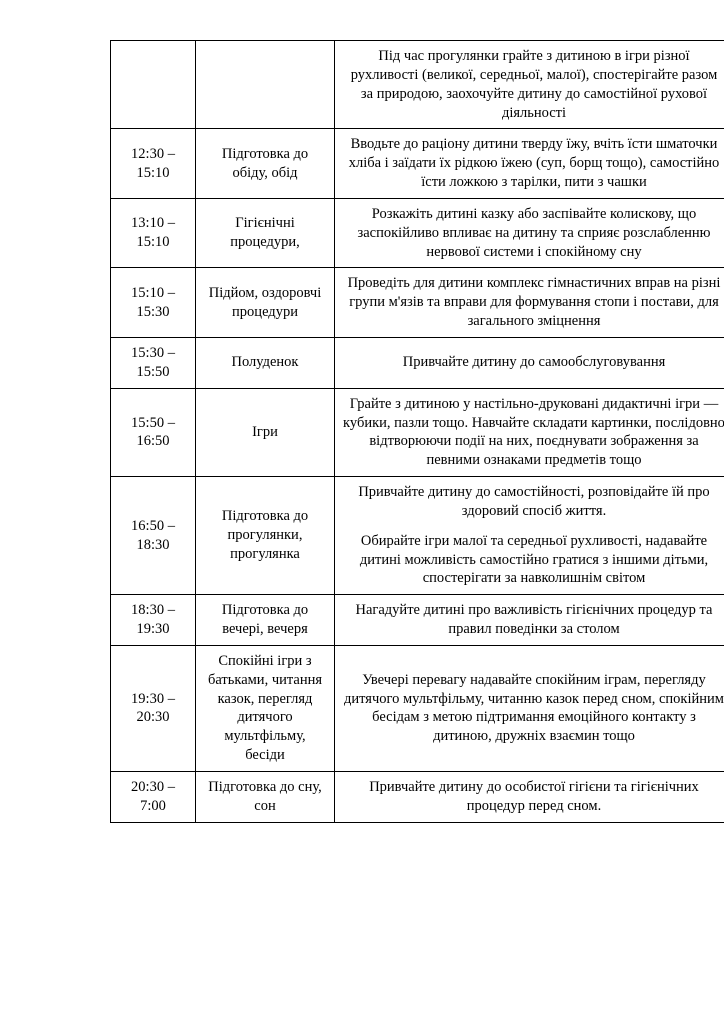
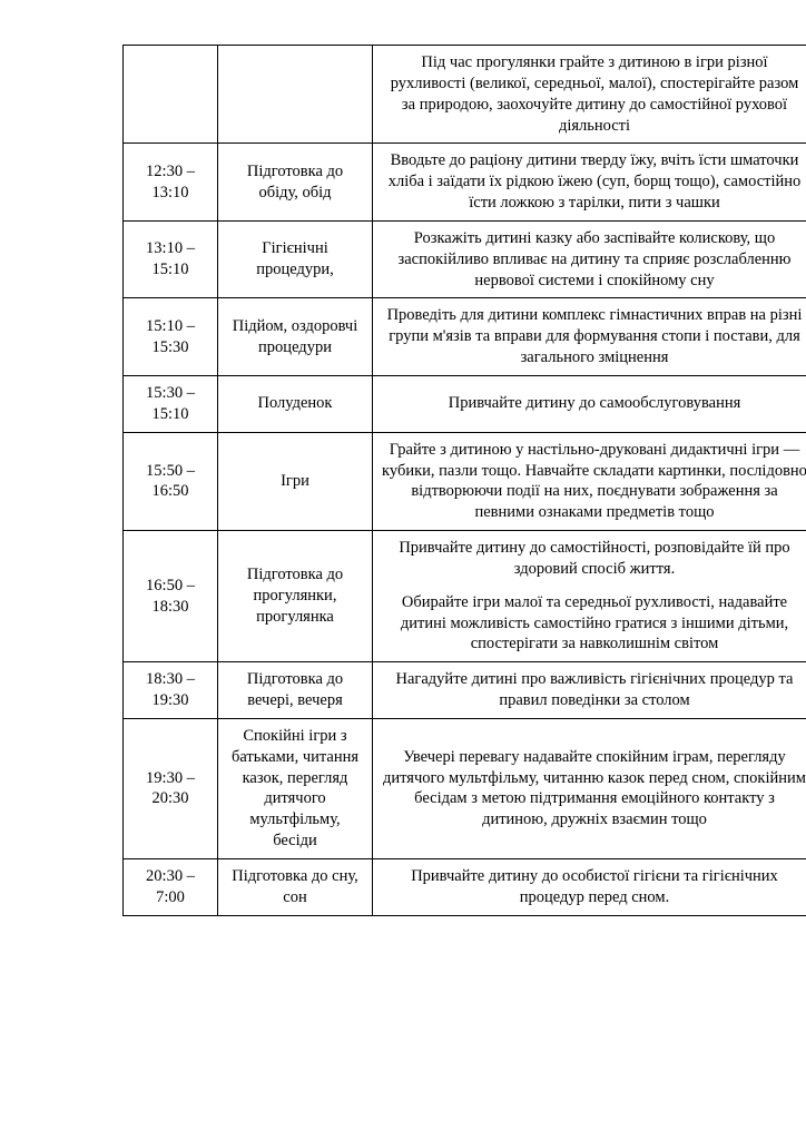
  		Під час прогулянки грайте з дитиною в ігри різної рухливості (великої, середньої, малої), спостерігайте разом за природою, заохочуйте дитину до самостійної рухової діяльності
- 12:30 – 15:10	Підготовка до обіду, обід	Вводьте до раціону дитини тверду їжу, вчіть їсти шматочки хліба і заїдати їх рідкою їжею (суп, борщ тощо), самостійно їсти ложкою з тарілки, пити з чашки
+ 12:30 – 13:10	Підготовка до обіду, обід	Вводьте до раціону дитини тверду їжу, вчіть їсти шматочки хліба і заїдати їх рідкою їжею (суп, борщ тощо), самостійно їсти ложкою з тарілки, пити з чашки
  13:10 – 15:10	Гігієнічні процедури,	Розкажіть дитині казку або заспівайте колискову, що заспокійливо впливає на дитину та сприяє розслабленню нервової системи і спокійному сну
  15:10 – 15:30	Підйом, оздоровчі процедури	Проведіть для дитини комплекс гімнастичних вправ на різні групи м'язів та вправи для формування стопи і постави, для загального зміцнення
- 15:30 – 15:50	Полуденок	Привчайте дитину до самообслуговування
+ 15:30 – 15:10	Полуденок	Привчайте дитину до самообслуговування
  15:50 – 16:50	Ігри	Грайте з дитиною у настільно-друковані дидактичні ігри — кубики, пазли тощо. Навчайте складати картинки, послідовно відтворюючи події на них, поєднувати зображення за певними ознаками предметів тощо
  16:50 – 18:30	Підготовка до прогулянки, прогулянка	Привчайте дитину до самостійності, розповідайте їй про здоровий спосіб життя. Обирайте ігри малої та середньої рухливості, надавайте дитині можливість самостійно гратися з іншими дітьми, спостерігати за навколишнім світом
  18:30 – 19:30	Підготовка до вечері, вечеря	Нагадуйте дитині про важливість гігієнічних процедур та правил поведінки за столом
  19:30 – 20:30	Спокійні ігри з батьками, читання казок, перегляд дитячого мультфільму, бесіди	Увечері перевагу надавайте спокійним іграм, перегляду дитячого мультфільму, читанню казок перед сном, спокійним бесідам з метою підтримання емоційного контакту з дитиною, дружніх взаємин тощо
  20:30 – 7:00	Підготовка до сну, сон	Привчайте дитину до особистої гігієни та гігієнічних процедур перед сном.
